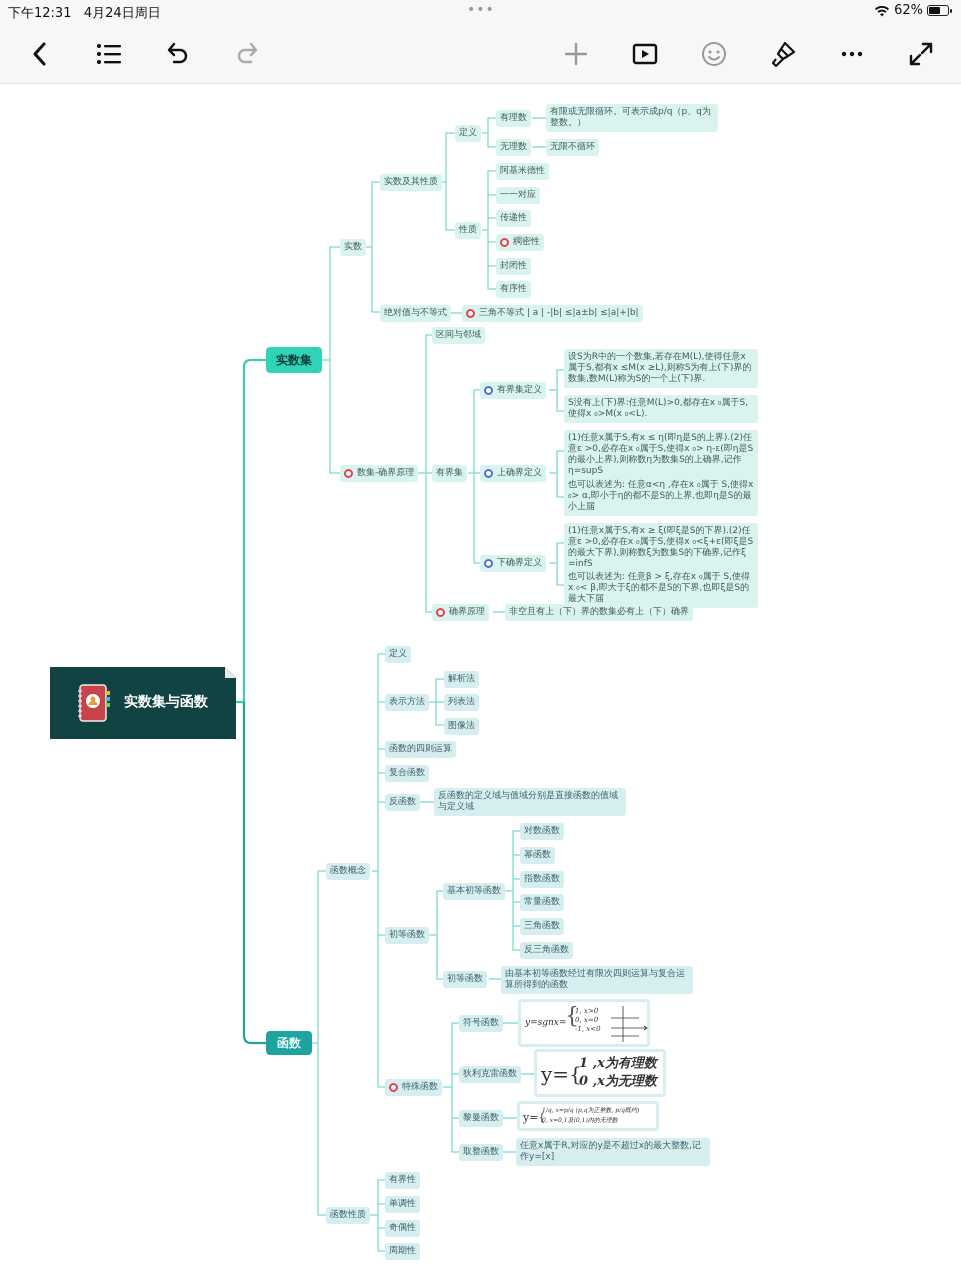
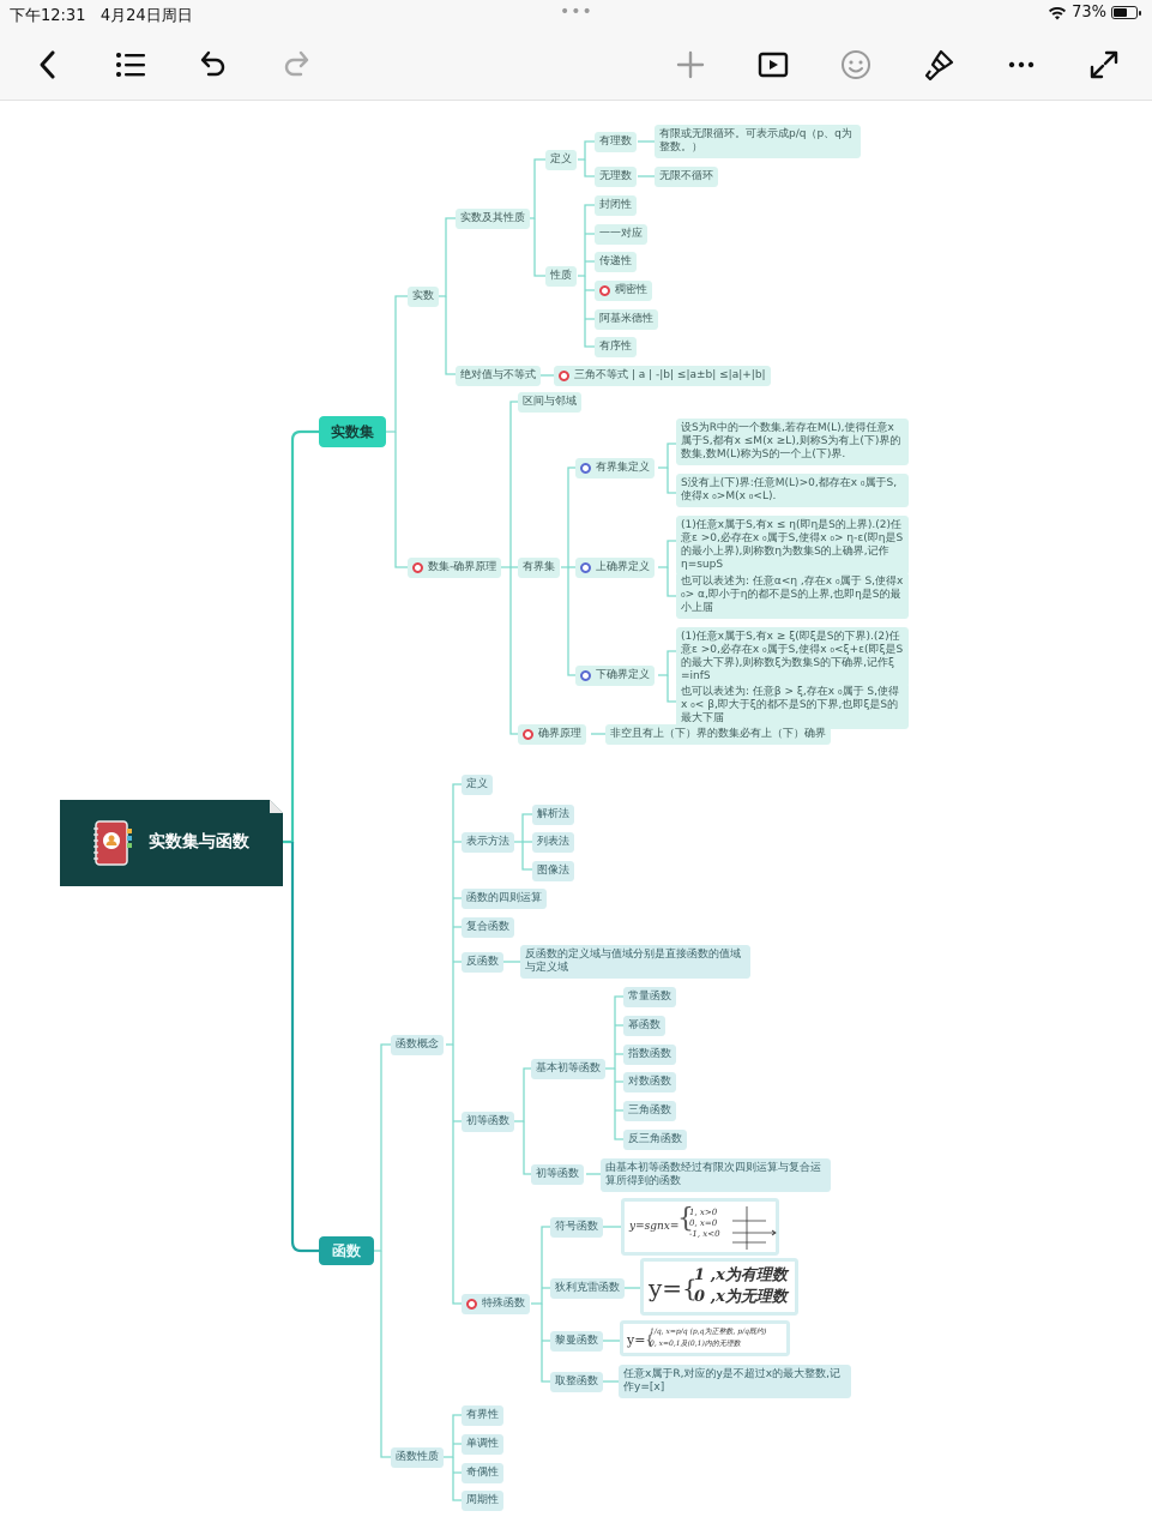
  下午12:31 4月24日周日
  •••
- 62%
+ 73%
  实数集与函数
  实数集
  实数
  实数及其性质
  定义
  有理数
  有限或无限循环。可表示成p/q（p、q为整数。）
  无理数
  无限不循环
  性质
- 阿基米德性
+ 封闭性
  一一对应
  传递性
  稠密性
- 封闭性
+ 阿基米德性
  有序性
  绝对值与不等式
  三角不等式 | a | -|b| ≤|a±b| ≤|a|+|b|
  数集-确界原理
  区间与邻域
  有界集
  有界集定义
  设S为R中的一个数集,若存在M(L),使得任意x属于S,都有x ≤M(x ≥L),则称S为有上(下)界的数集,数M(L)称为S的一个上(下)界.
  S没有上(下)界:任意M(L)>0,都存在x ₀属于S,使得x ₀>M(x ₀<L).
  上确界定义
  (1)任意x属于S,有x ≤ η(即η是S的上界).(2)任意ε >0,必存在x ₀属于S,使得x ₀> η-ε(即η是S的最小上界),则称数η为数集S的上确界,记作η=supS
  也可以表述为: 任意α<η ,存在x ₀属于 S,使得x ₀> α,即小于η的都不是S的上界,也即η是S的最小上届
  下确界定义
  (1)任意x属于S,有x ≥ ξ(即ξ是S的下界).(2)任意ε >0,必存在x ₀属于S,使得x ₀<ξ+ε(即ξ是S的最大下界),则称数ξ为数集S的下确界,记作ξ =infS
  也可以表述为: 任意β > ξ,存在x ₀属于 S,使得x ₀< β,即大于ξ的都不是S的下界,也即ξ是S的最大下届
  确界原理
  非空且有上（下）界的数集必有上（下）确界
  函数
  函数概念
  定义
  表示方法
  解析法
  列表法
  图像法
  函数的四则运算
  复合函数
  反函数
  反函数的定义域与值域分别是直接函数的值域与定义域
  初等函数
  基本初等函数
- 对数函数
+ 常量函数
  幂函数
  指数函数
- 常量函数
+ 对数函数
  三角函数
  反三角函数
  初等函数
  由基本初等函数经过有限次四则运算与复合运算所得到的函数
  特殊函数
  符号函数
  y=sgnx=
  {
  1, x>0
  0, x=0
  -1, x<0
  狄利克雷函数
  y={
  1 ,x为有理数
  0 ,x为无理数
  黎曼函数
  y={
  取整函数
  任意x属于R,对应的y是不超过x的最大整数,记作y=[x]
  函数性质
  有界性
  单调性
  奇偶性
  周期性
